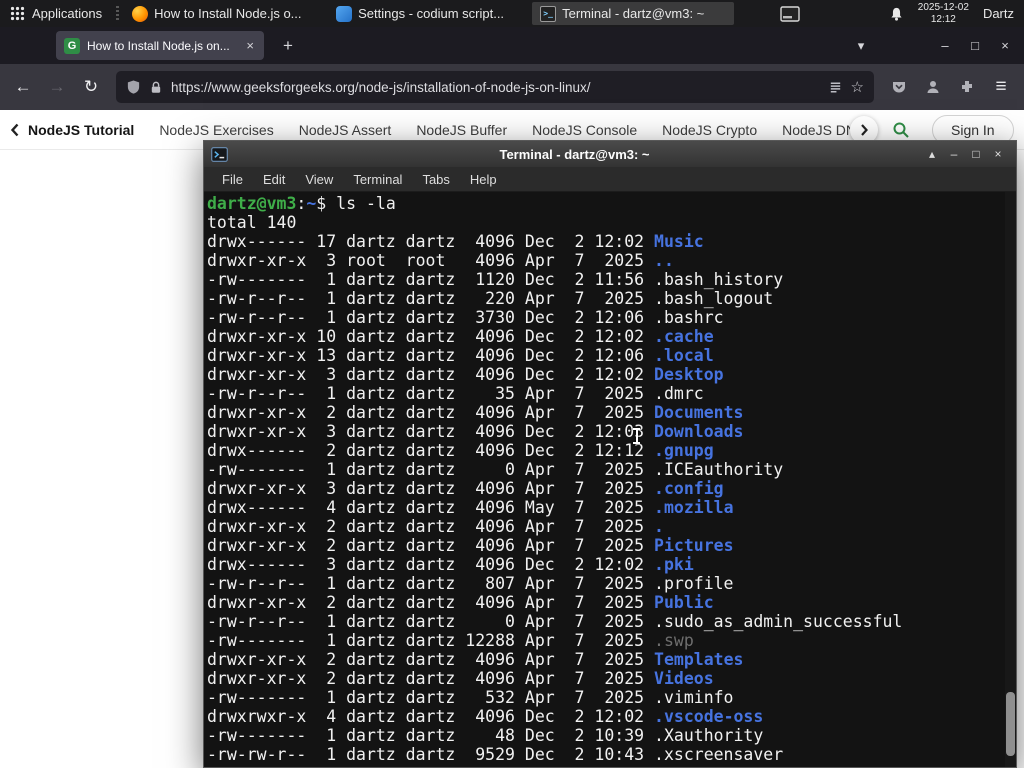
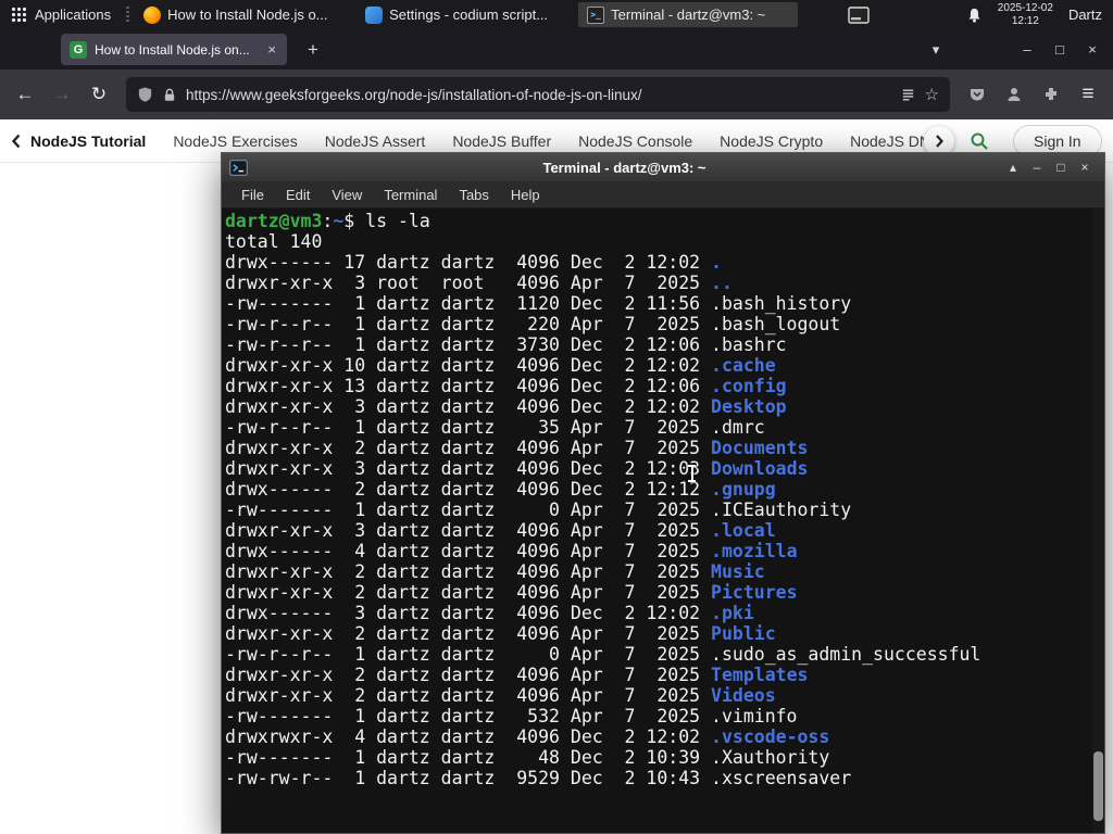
  Applications
  How to Install Node.js o...
  Settings - codium script...
  >_
  Terminal - dartz@vm3: ~
  2025-12-02
  12:12
  Dartz
  G
  How to Install Node.js on...
  ×
  +
  ▾
  –
  □
  ×
  ←
  →
  ↻
  https://www.geeksforgeeks.org/node-js/installation-of-node-js-on-linux/
  ☆
  ≡
  NodeJS Tutorial
  NodeJS Exercises
  NodeJS Assert
  NodeJS Buffer
  NodeJS Console
  NodeJS Crypto
  NodeJS D
  Sign In
  Terminal - dartz@vm3: ~
  ▴
  –
  □
  ×
  File
  Edit
  View
  Terminal
  Tabs
  Help
  dartz@vm3:~$ ls -la
  total 140
- drwx------ 17 dartz dartz 4096 Dec 2 12:02 Music
+ drwx------ 17 dartz dartz 4096 Dec 2 12:02 .
  drwxr-xr-x 3 root root 4096 Apr 7 2025 ..
  -rw------- 1 dartz dartz 1120 Dec 2 11:56 .bash_history
  -rw-r--r-- 1 dartz dartz 220 Apr 7 2025 .bash_logout
  -rw-r--r-- 1 dartz dartz 3730 Dec 2 12:06 .bashrc
  drwxr-xr-x 10 dartz dartz 4096 Dec 2 12:02 .cache
- drwxr-xr-x 13 dartz dartz 4096 Dec 2 12:06 .local
+ drwxr-xr-x 13 dartz dartz 4096 Dec 2 12:06 .config
  drwxr-xr-x 3 dartz dartz 4096 Dec 2 12:02 Desktop
  -rw-r--r-- 1 dartz dartz 35 Apr 7 2025 .dmrc
  drwxr-xr-x 2 dartz dartz 4096 Apr 7 2025 Documents
  drwxr-xr-x 3 dartz dartz 4096 Dec 2 12:03 Downloads
  drwx------ 2 dartz dartz 4096 Dec 2 12:12 .gnupg
  -rw------- 1 dartz dartz 0 Apr 7 2025 .ICEauthority
- drwxr-xr-x 3 dartz dartz 4096 Apr 7 2025 .config
+ drwxr-xr-x 3 dartz dartz 4096 Apr 7 2025 .local
- drwx------ 4 dartz dartz 4096 May 7 2025 .mozilla
+ drwx------ 4 dartz dartz 4096 Apr 7 2025 .mozilla
- drwxr-xr-x 2 dartz dartz 4096 Apr 7 2025 .
+ drwxr-xr-x 2 dartz dartz 4096 Apr 7 2025 Music
  drwxr-xr-x 2 dartz dartz 4096 Apr 7 2025 Pictures
  drwx------ 3 dartz dartz 4096 Dec 2 12:02 .pki
- -rw-r--r-- 1 dartz dartz 807 Apr 7 2025 .profile
  drwxr-xr-x 2 dartz dartz 4096 Apr 7 2025 Public
  -rw-r--r-- 1 dartz dartz 0 Apr 7 2025 .sudo_as_admin_successful
- -rw------- 1 dartz dartz 12288 Apr 7 2025 .swp
  drwxr-xr-x 2 dartz dartz 4096 Apr 7 2025 Templates
  drwxr-xr-x 2 dartz dartz 4096 Apr 7 2025 Videos
  -rw------- 1 dartz dartz 532 Apr 7 2025 .viminfo
  drwxrwxr-x 4 dartz dartz 4096 Dec 2 12:02 .vscode-oss
  -rw------- 1 dartz dartz 48 Dec 2 10:39 .Xauthority
  -rw-rw-r-- 1 dartz dartz 9529 Dec 2 10:43 .xscreensaver
